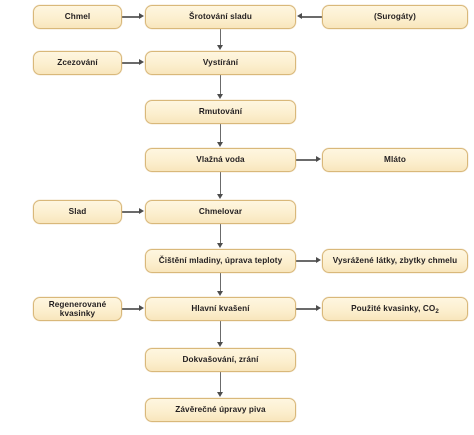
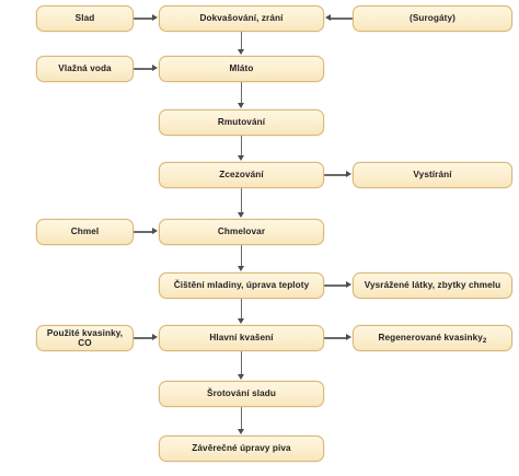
- Chmel
+ Slad
- Šrotování sladu
+ Dokvašování, zrání
  (Surogáty)
- Zcezování
+ Vlažná voda
- Vystírání
+ Mláto
  Rmutování
- Vlažná voda
+ Zcezování
- Mláto
+ Vystírání
- Slad
+ Chmel
  Chmelovar
  Čištění mladiny, úprava teploty
  Vysrážené látky, zbytky chmelu
- Regenerované kvasinky
+ Použité kvasinky, CO
  Hlavní kvašení
- Použité kvasinky, CO
+ Regenerované kvasinky
- Dokvašování, zrání
+ Šrotování sladu
  Závěrečné úpravy piva
